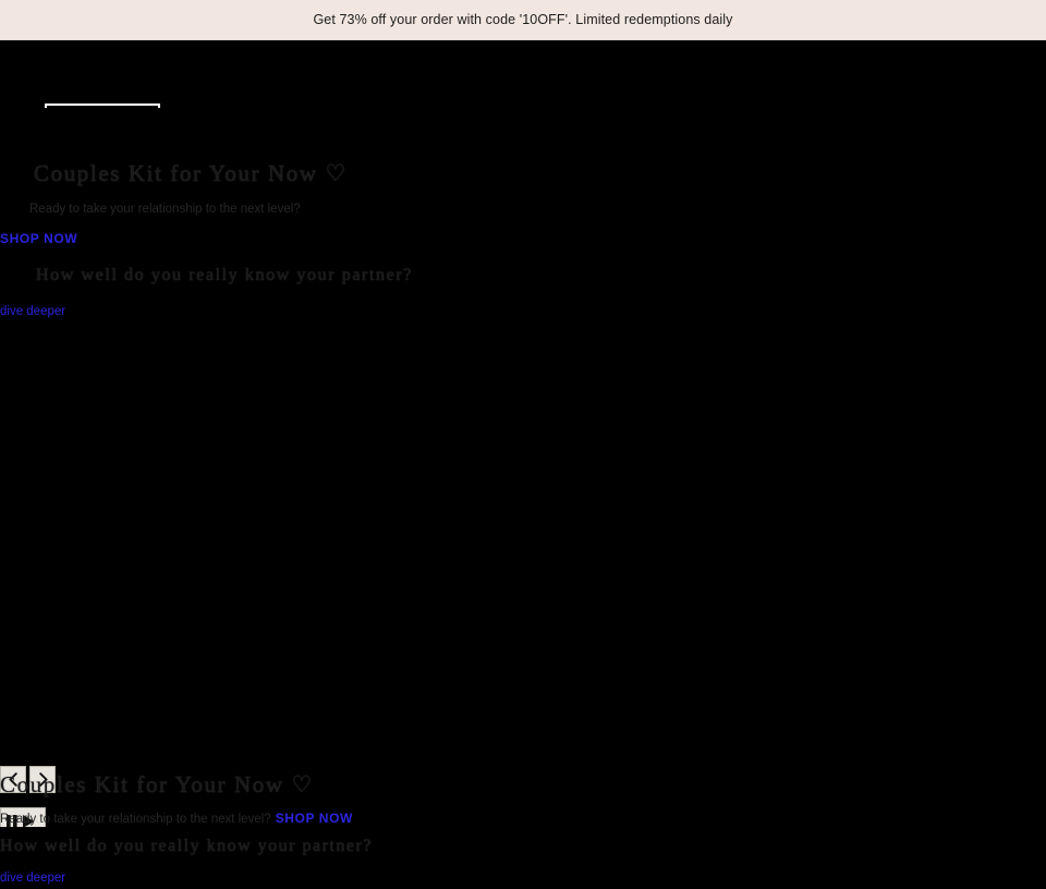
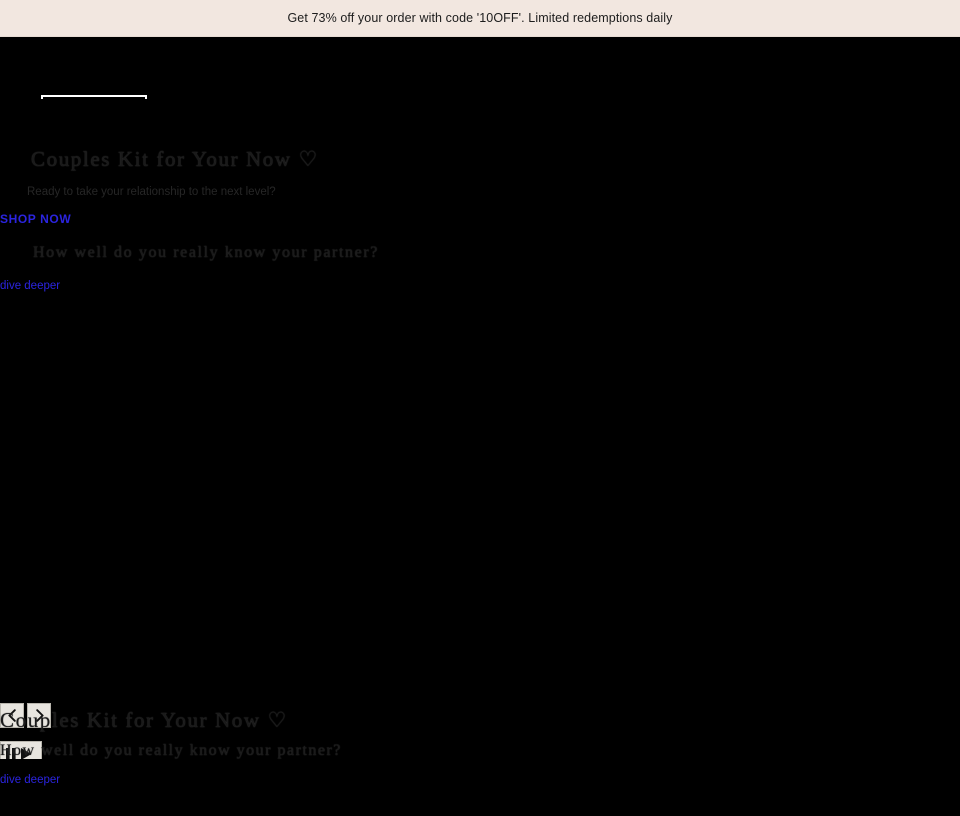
  Get 73% off your order with code '10OFF'. Limited redemptions daily
  Couples Kit for Your Now ♡
  Ready to take your relationship to the next level?
  SHOP NOW
  How well do you really know your partner?
  dive deeper
  Couples Kit for Your Now ♡
- Ready to take your relationship to the next level? SHOP NOW
  How well do you really know your partner?
  dive deeper
